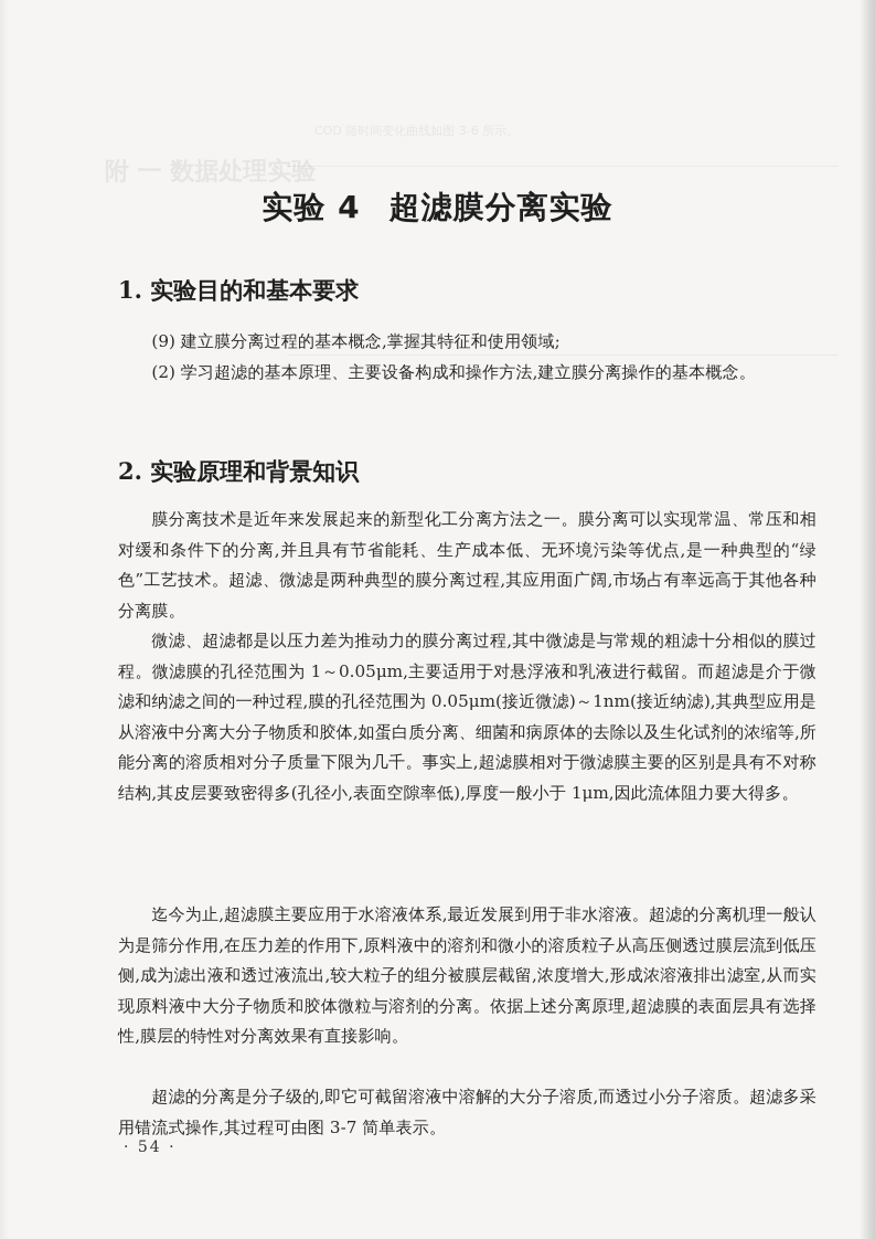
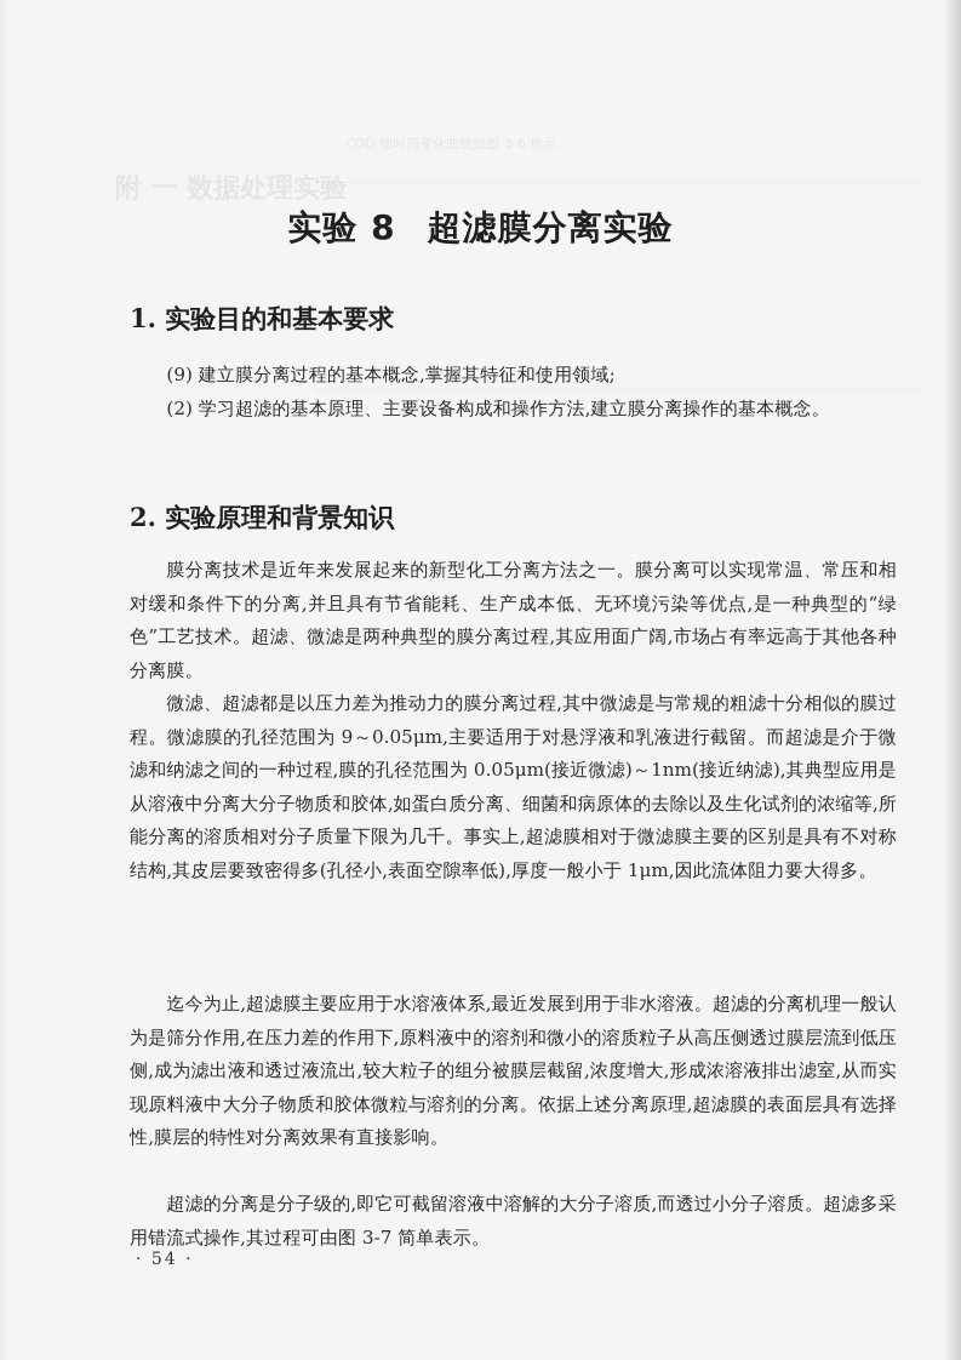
  附 一 数据处理实验
- 实验 4 超滤膜分离实验
+ 实验 8 超滤膜分离实验
  1. 实验目的和基本要求
  (9) 建立膜分离过程的基本概念,掌握其特征和使用领域;
  (2) 学习超滤的基本原理、主要设备构成和操作方法,建立膜分离操作的基本概念。
  2. 实验原理和背景知识
  膜分离技术是近年来发展起来的新型化工分离方法之一。膜分离可以实现常温、常压和相对缓和条件下的分离,并且具有节省能耗、生产成本低、无环境污染等优点,是一种典型的“绿色”工艺技术。超滤、微滤是两种典型的膜分离过程,其应用面广阔,市场占有率远高于其他各种分离膜。
- 微滤、超滤都是以压力差为推动力的膜分离过程,其中微滤是与常规的粗滤十分相似的膜过程。微滤膜的孔径范围为 1～0.05μm,主要适用于对悬浮液和乳液进行截留。而超滤是介于微滤和纳滤之间的一种过程,膜的孔径范围为 0.05μm(接近微滤)～1nm(接近纳滤),其典型应用是从溶液中分离大分子物质和胶体,如蛋白质分离、细菌和病原体的去除以及生化试剂的浓缩等,所能分离的溶质相对分子质量下限为几千。事实上,超滤膜相对于微滤膜主要的区别是具有不对称结构,其皮层要致密得多(孔径小,表面空隙率低),厚度一般小于 1μm,因此流体阻力要大得多。
+ 微滤、超滤都是以压力差为推动力的膜分离过程,其中微滤是与常规的粗滤十分相似的膜过程。微滤膜的孔径范围为 9～0.05μm,主要适用于对悬浮液和乳液进行截留。而超滤是介于微滤和纳滤之间的一种过程,膜的孔径范围为 0.05μm(接近微滤)～1nm(接近纳滤),其典型应用是从溶液中分离大分子物质和胶体,如蛋白质分离、细菌和病原体的去除以及生化试剂的浓缩等,所能分离的溶质相对分子质量下限为几千。事实上,超滤膜相对于微滤膜主要的区别是具有不对称结构,其皮层要致密得多(孔径小,表面空隙率低),厚度一般小于 1μm,因此流体阻力要大得多。
  迄今为止,超滤膜主要应用于水溶液体系,最近发展到用于非水溶液。超滤的分离机理一般认为是筛分作用,在压力差的作用下,原料液中的溶剂和微小的溶质粒子从高压侧透过膜层流到低压侧,成为滤出液和透过液流出,较大粒子的组分被膜层截留,浓度增大,形成浓溶液排出滤室,从而实现原料液中大分子物质和胶体微粒与溶剂的分离。依据上述分离原理,超滤膜的表面层具有选择性,膜层的特性对分离效果有直接影响。
  超滤的分离是分子级的,即它可截留溶液中溶解的大分子溶质,而透过小分子溶质。超滤多采用错流式操作,其过程可由图 3-7 简单表示。
  · 54 ·
